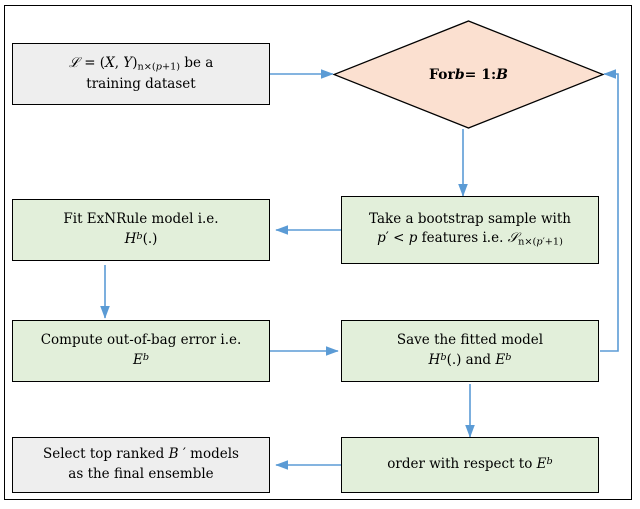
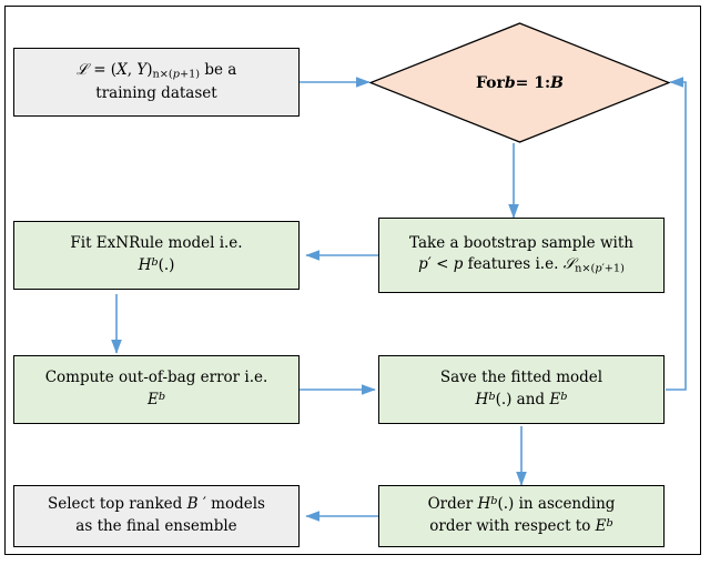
  ℒ = (X, Y)n×(p+1) be a
  training dataset
  For
  b
  = 1:
  B
  Take a bootstrap sample with
  p′ < p features i.e. 𝒮n×(p′+1)
  Fit ExNRule model i.e.
  Hb(.)
  Compute out-of-bag error i.e.
  Eb
  Save the fitted model
  Hb(.) and Eb
+ Order Hb(.) in ascending
  order with respect to Eb
  Select top ranked B ′ models
  as the final ensemble
